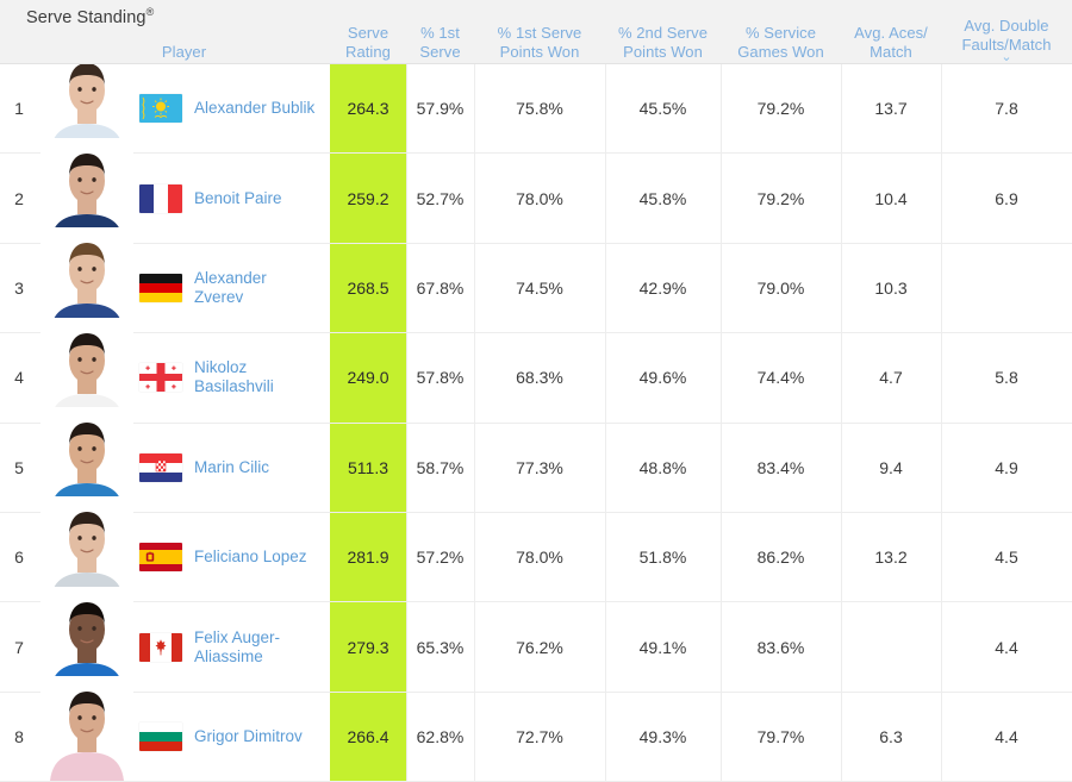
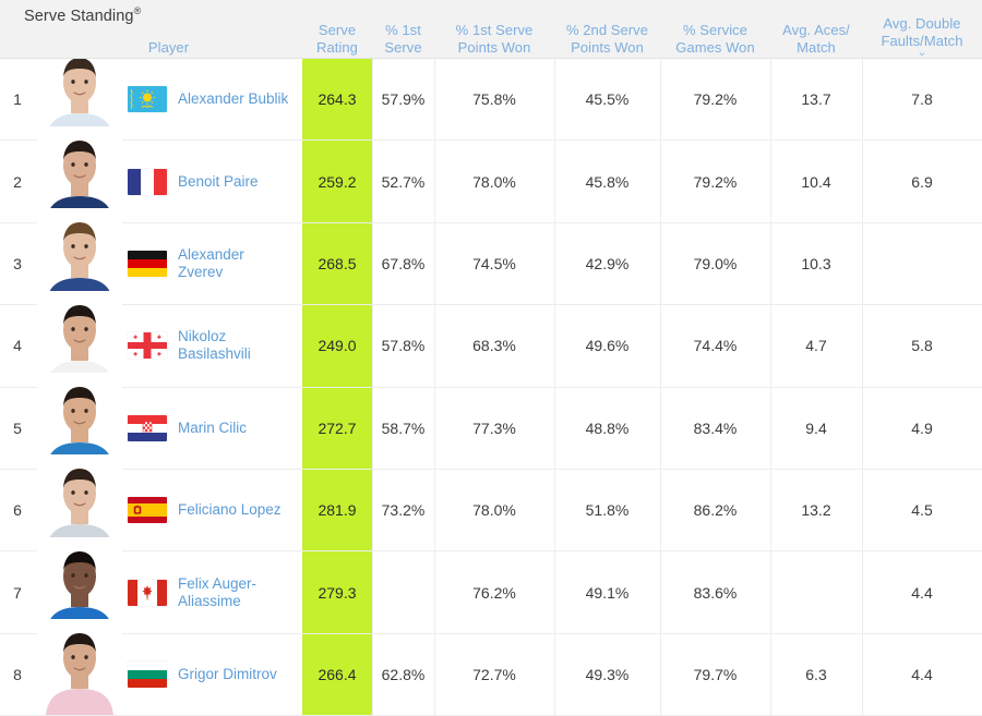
  Serve Standing®
  Player
  Serve
  Rating
  % 1st
  Serve
  % 1st Serve
  Points Won
  % 2nd Serve
  Points Won
  % Service
  Games Won
  Avg. Aces/
  Match
  Avg. Double
  Faults/Match
  ⌄
  1
  Alexander Bublik
  264.3
  57.9%
  75.8%
  45.5%
  79.2%
  13.7
  7.8
  2
  Benoit Paire
  259.2
  52.7%
  78.0%
  45.8%
  79.2%
  10.4
  6.9
  3
  Alexander Zverev
  268.5
  67.8%
  74.5%
  42.9%
  79.0%
  10.3
  4
  Nikoloz Basilashvili
  249.0
  57.8%
  68.3%
  49.6%
  74.4%
  4.7
  5.8
  5
  Marin Cilic
- 511.3
+ 272.7
  58.7%
  77.3%
  48.8%
  83.4%
  9.4
  4.9
  6
  Feliciano Lopez
  281.9
- 57.2%
+ 73.2%
  78.0%
  51.8%
  86.2%
  13.2
  4.5
  7
  Felix Auger-Aliassime
  279.3
- 65.3%
  76.2%
  49.1%
  83.6%
  4.4
  8
  Grigor Dimitrov
  266.4
  62.8%
  72.7%
  49.3%
  79.7%
  6.3
  4.4
